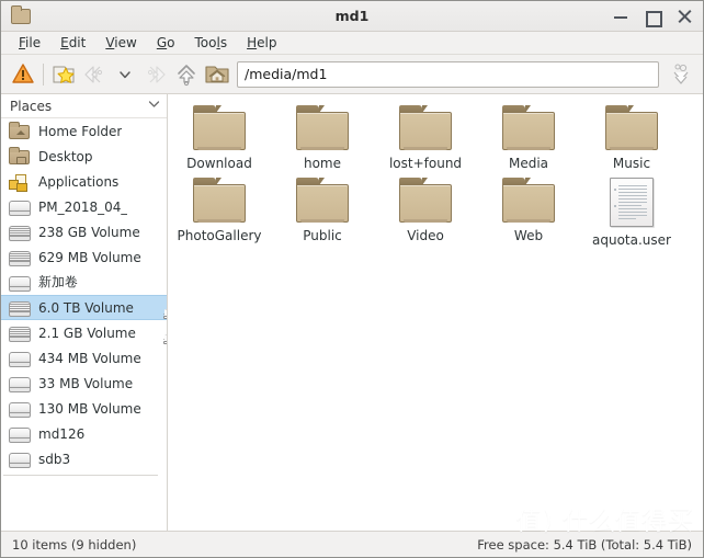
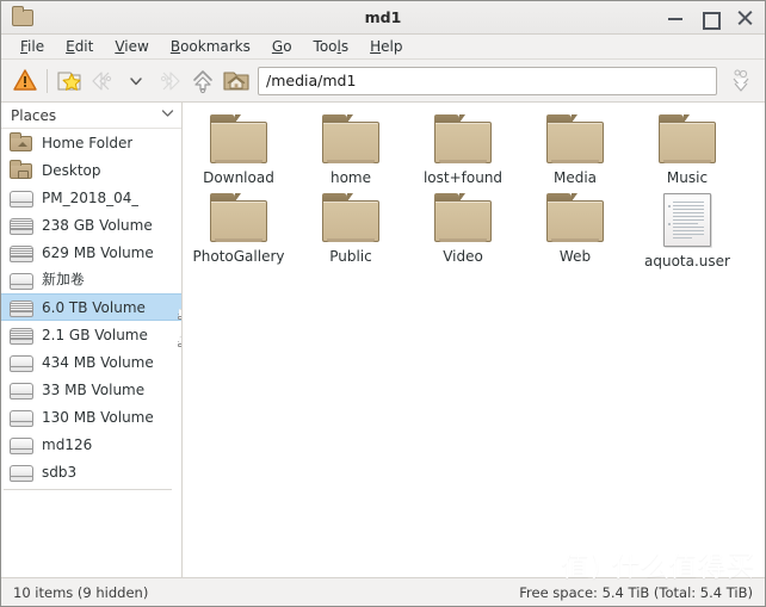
  md1
  File
  Edit
  View
+ Bookmarks
  Go
  Tools
  Help
  /media/md1
  Places
  Home Folder
  Desktop
- Applications
  PM_2018_04_
  238 GB Volume
  629 MB Volume
  新加卷
  6.0 TB Volume
  2.1 GB Volume
  434 MB Volume
  33 MB Volume
  130 MB Volume
  md126
  sdb3
  Download
  home
  lost+found
  Media
  Music
  PhotoGallery
  Public
  Video
  Web
  aquota.user
  10 items (9 hidden)
  Free space: 5.4 TiB (Total: 5.4 TiB)
  值) 什么值得买
